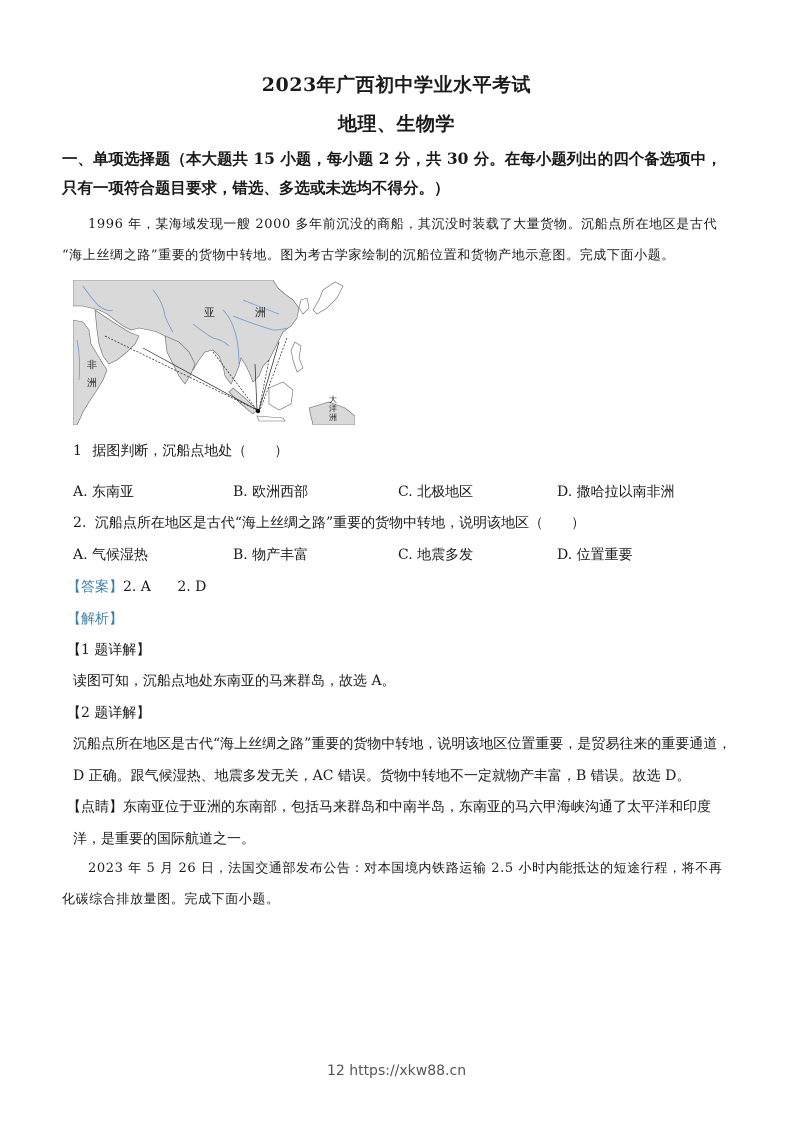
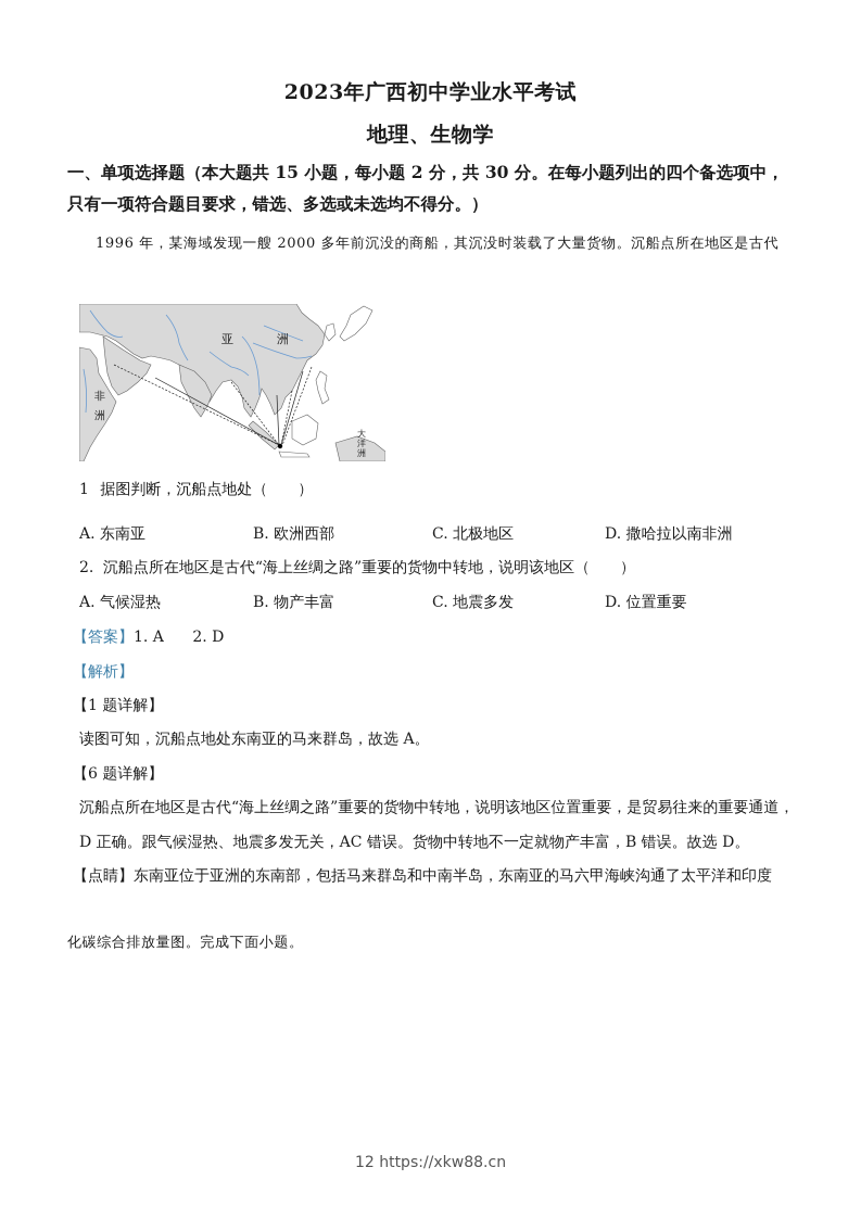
  2023年广西初中学业水平考试
  地理、生物学
  一、单项选择题（本大题共 15 小题，每小题 2 分，共 30 分。在每小题列出的四个备选项中，
  只有一项符合题目要求，错选、多选或未选均不得分。）
  1996 年，某海域发现一艘 2000 多年前沉没的商船，其沉没时装载了大量货物。沉船点所在地区是古代
- “海上丝绸之路”重要的货物中转地。图为考古学家绘制的沉船位置和货物产地示意图。完成下面小题。
  亚
  洲
  非
  洲
  大
  洋
  洲
  1 据图判断，沉船点地处（ ）
  A. 东南亚
  B. 欧洲西部
  C. 北极地区
  D. 撒哈拉以南非洲
  2. 沉船点所在地区是古代“海上丝绸之路”重要的货物中转地，说明该地区（ ）
  A. 气候湿热
  B. 物产丰富
  C. 地震多发
  D. 位置重要
- 【答案】2. A 2. D
+ 【答案】1. A 2. D
  【解析】
  【1 题详解】
  读图可知，沉船点地处东南亚的马来群岛，故选 A。
- 【2 题详解】
+ 【6 题详解】
  沉船点所在地区是古代“海上丝绸之路”重要的货物中转地，说明该地区位置重要，是贸易往来的重要通道，
  D 正确。跟气候湿热、地震多发无关，AC 错误。货物中转地不一定就物产丰富，B 错误。故选 D。
  【点睛】东南亚位于亚洲的东南部，包括马来群岛和中南半岛，东南亚的马六甲海峡沟通了太平洋和印度
- 洋，是重要的国际航道之一。
- 2023 年 5 月 26 日，法国交通部发布公告：对本国境内铁路运输 2.5 小时内能抵达的短途行程，将不再
  化碳综合排放量图。完成下面小题。
  12 https://xkw88.cn
